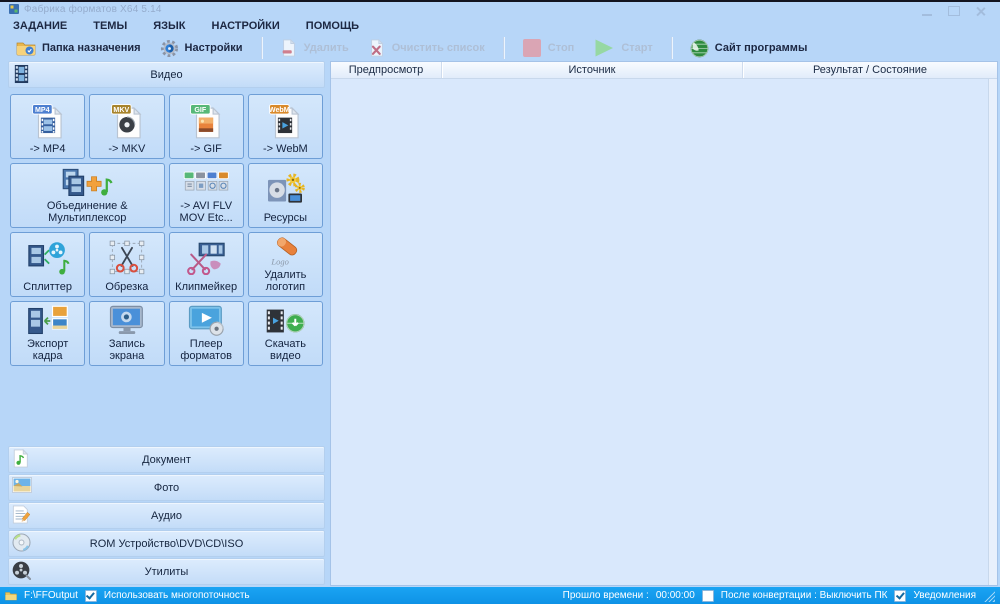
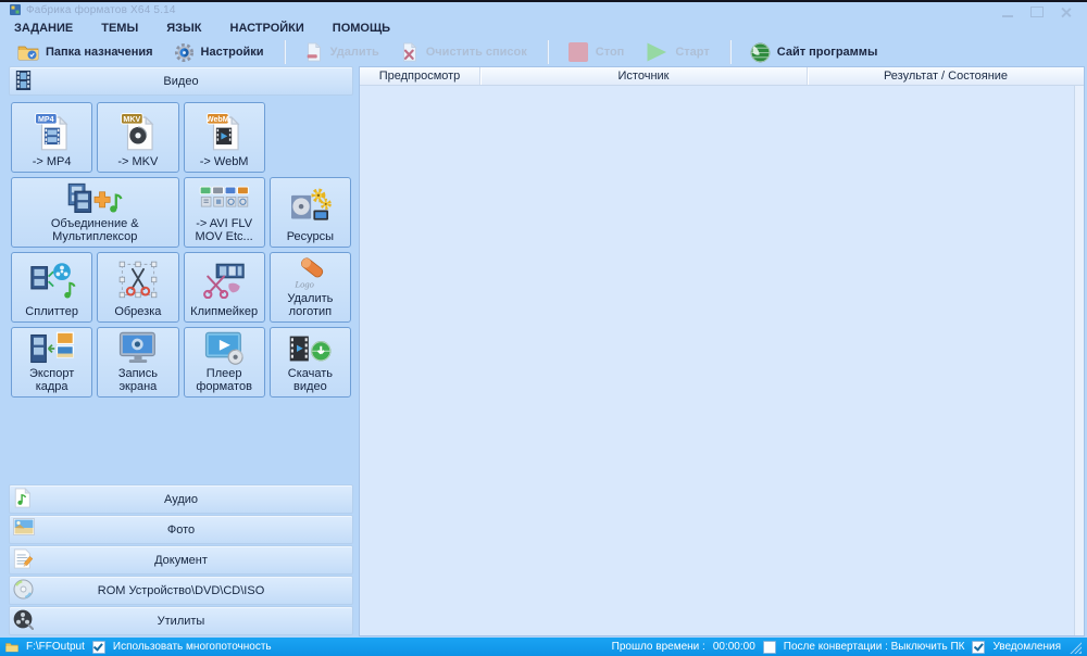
  Фабрика форматов X64 5.14
  ЗАДАНИЕ
  ТЕМЫ
  ЯЗЫК
  НАСТРОЙКИ
  ПОМОЩЬ
  Папка назначения
  Настройки
  Удалить
  Очистить список
  Стоп
  Старт
  Сайт программы
  Видео
  MP4
  -> MP4
  MKV
  -> MKV
- GIF
- -> GIF
  WebM
  -> WebM
  Объединение & Мультиплексор
  -> AVI FLV MOV Etc...
  Ресурсы
  Сплиттер
  Обрезка
  Клипмейкер
  Logo
  Удалить логотип
  Экспорт кадра
  Запись экрана
  Плеер форматов
  Скачать видео
- Документ
+ Аудио
  Фото
- Аудио
+ Документ
  ROM Устройство\DVD\CD\ISO
  Утилиты
  Предпросмотр
  Источник
  Результат / Состояние
  F:\FFOutput
  Использовать многопоточность
  Прошло времени :
  00:00:00
  После конвертации : Выключить ПК
  Уведомления
